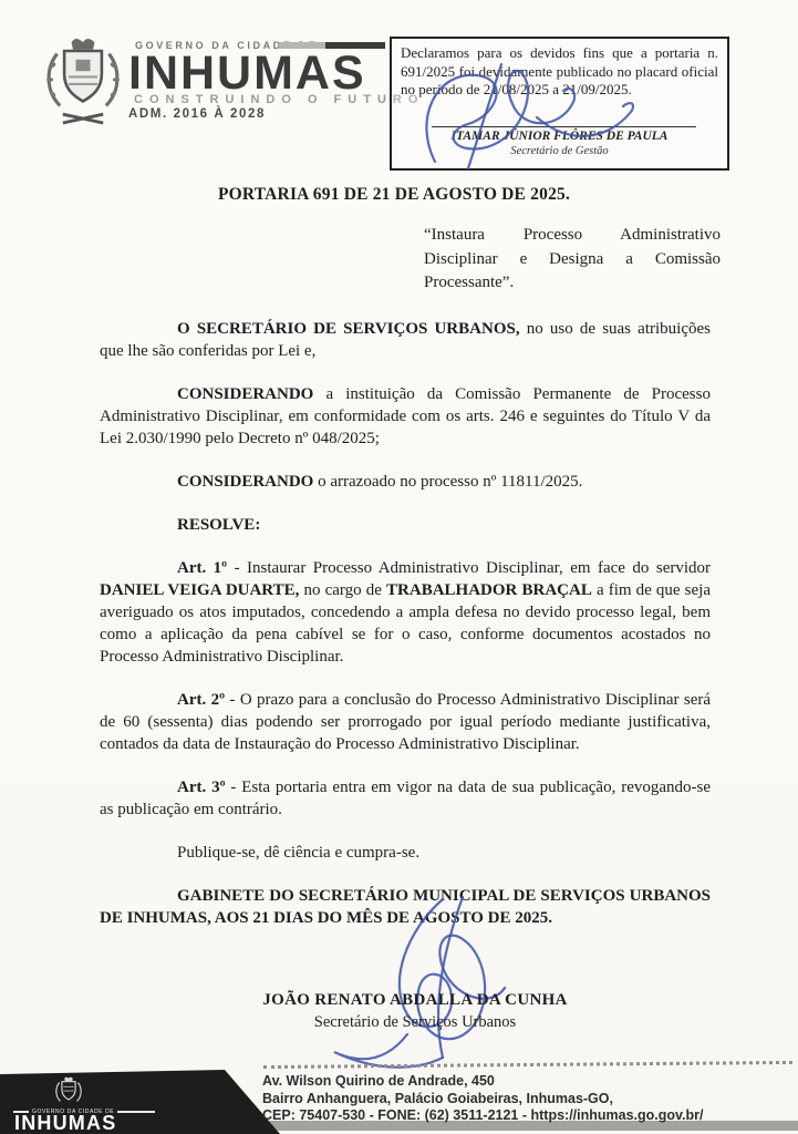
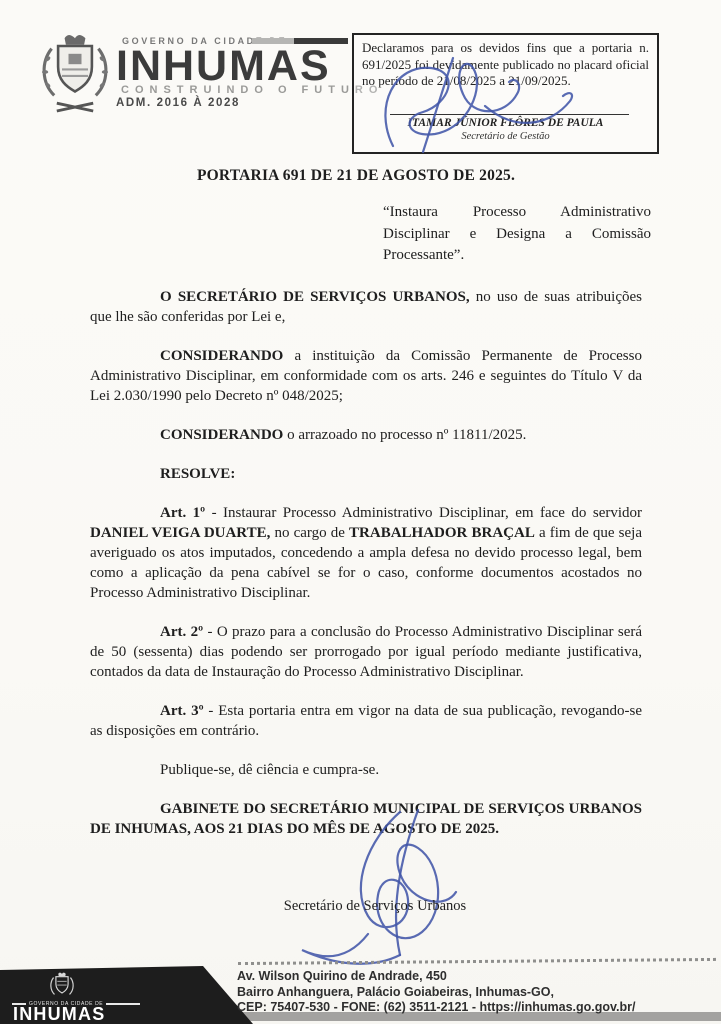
  GOVERNO DA CIDA
  INHUMAS
  CONSTRUINDO O FUTURO
  ADM. 2016 À 2028
  Declaramos para os devidos fins que a portaria n. 691/2025 foi devidamente publicado no placard oficial no período de 21/08/2025 a 21/09/2025.
  ITAMAR JÚNIOR FLÔRES DE PAULA
  Secretário de Gestão
  PORTARIA 691 DE 21 DE AGOSTO DE 2025.
  “Instaura Processo Administrativo Disciplinar e Designa a Comissão Processante”.
  O SECRETÁRIO DE SERVIÇOS URBANOS, no uso de suas atribuições que lhe são conferidas por Lei e,
  CONSIDERANDO a instituição da Comissão Permanente de Processo Administrativo Disciplinar, em conformidade com os arts. 246 e seguintes do Título V da Lei 2.030/1990 pelo Decreto nº 048/2025;
  CONSIDERANDO o arrazoado no processo nº 11811/2025.
  RESOLVE:
  Art. 1º - Instaurar Processo Administrativo Disciplinar, em face do servidor DANIEL VEIGA DUARTE, no cargo de TRABALHADOR BRAÇAL a fim de que seja averiguado os atos imputados, concedendo a ampla defesa no devido processo legal, bem como a aplicação da pena cabível se for o caso, conforme documentos acostados no Processo Administrativo Disciplinar.
- Art. 2º - O prazo para a conclusão do Processo Administrativo Disciplinar será de 60 (sessenta) dias podendo ser prorrogado por igual período mediante justificativa, contados da data de Instauração do Processo Administrativo Disciplinar.
+ Art. 2º - O prazo para a conclusão do Processo Administrativo Disciplinar será de 50 (sessenta) dias podendo ser prorrogado por igual período mediante justificativa, contados da data de Instauração do Processo Administrativo Disciplinar.
- Art. 3º - Esta portaria entra em vigor na data de sua publicação, revogando-se as publicação em contrário.
+ Art. 3º - Esta portaria entra em vigor na data de sua publicação, revogando-se as disposições em contrário.
  Publique-se, dê ciência e cumpra-se.
  GABINETE DO SECRETÁRIO MUNICIPAL DE SERVIÇOS URBANOS DE INHUMAS, AOS 21 DIAS DO MÊS DE AGOSTO DE 2025.
- JOÃO RENATO ABDALLA DA CUNHA
  Secretário de Serviços Urbanos
  INHUMAS
  Av. Wilson Quirino de Andrade, 450
  Bairro Anhanguera, Palácio Goiabeiras, Inhumas-GO,
  CEP: 75407-530 - FONE: (62) 3511-2121 - https://inhumas.go.gov.br/
